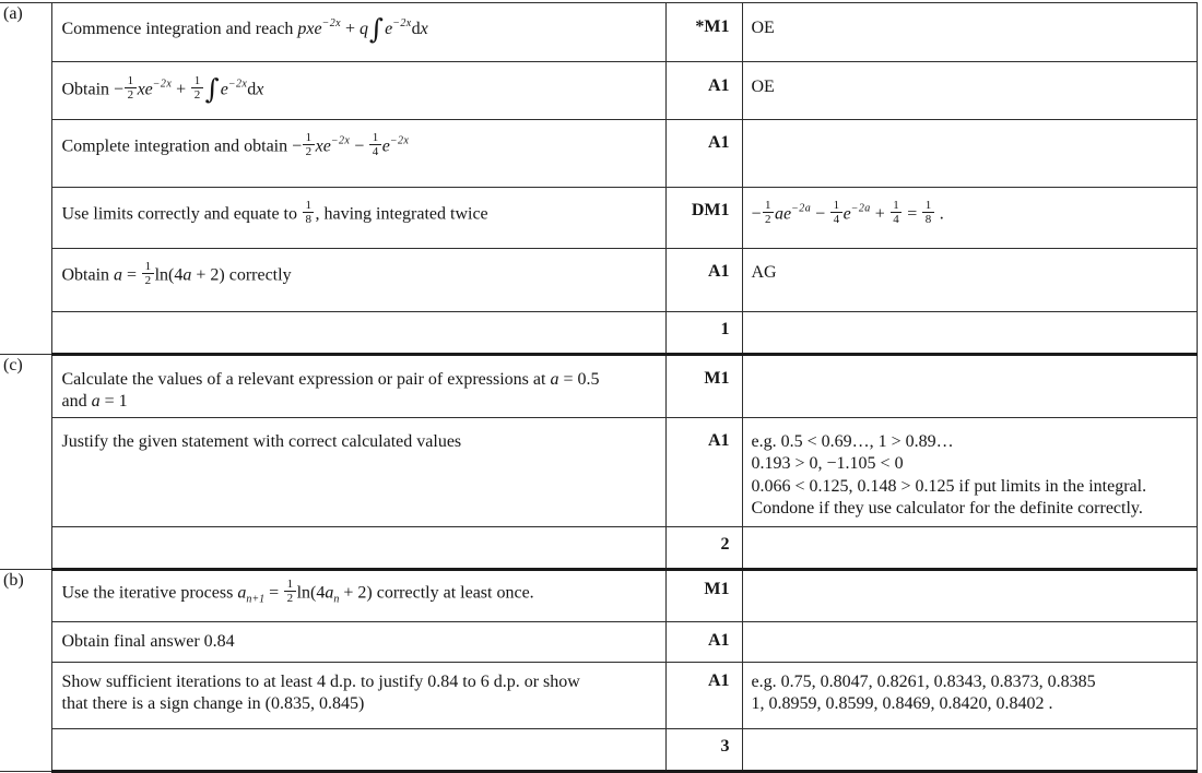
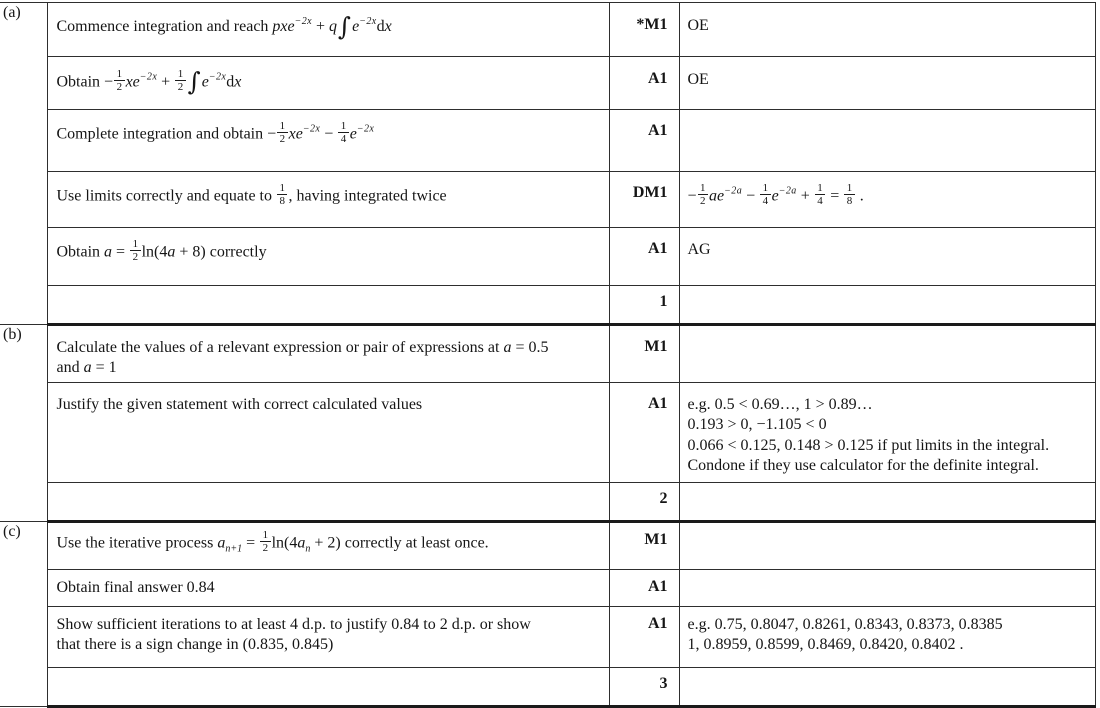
  (a)	Commence integration and reach pxe−2x + q∫e−2xdx	*M1	OE
  Obtain − 12 xe−2x + 12 ∫e−2xdx	A1	OE
  Complete integration and obtain − 12 xe−2x − 14 e−2x	A1
  Use limits correctly and equate to 18 , having integrated twice	DM1	− 12 ae−2a − 14 e−2a + 14 = 18 .
- Obtain a = 12 ln(4a + 2) correctly	A1	AG
+ Obtain a = 12 ln(4a + 8) correctly	A1	AG
  	1
- (c)	Calculate the values of a relevant expression or pair of expressions at a = 0.5and a = 1	M1
+ (b)	Calculate the values of a relevant expression or pair of expressions at a = 0.5and a = 1	M1
- Justify the given statement with correct calculated values	A1	e.g. 0.5 < 0.69…, 1 > 0.89…0.193 > 0, −1.105 < 00.066 < 0.125, 0.148 > 0.125 if put limits in the integral.Condone if they use calculator for the definite correctly.
+ Justify the given statement with correct calculated values	A1	e.g. 0.5 < 0.69…, 1 > 0.89…0.193 > 0, −1.105 < 00.066 < 0.125, 0.148 > 0.125 if put limits in the integral.Condone if they use calculator for the definite integral.
  	2
- (b)	Use the iterative process an+1 = 12 ln(4an + 2) correctly at least once.	M1
+ (c)	Use the iterative process an+1 = 12 ln(4an + 2) correctly at least once.	M1
  Obtain final answer 0.84	A1
- Show sufficient iterations to at least 4 d.p. to justify 0.84 to 6 d.p. or showthat there is a sign change in (0.835, 0.845)	A1	e.g. 0.75, 0.8047, 0.8261, 0.8343, 0.8373, 0.83851, 0.8959, 0.8599, 0.8469, 0.8420, 0.8402 .
+ Show sufficient iterations to at least 4 d.p. to justify 0.84 to 2 d.p. or showthat there is a sign change in (0.835, 0.845)	A1	e.g. 0.75, 0.8047, 0.8261, 0.8343, 0.8373, 0.83851, 0.8959, 0.8599, 0.8469, 0.8420, 0.8402 .
  	3
